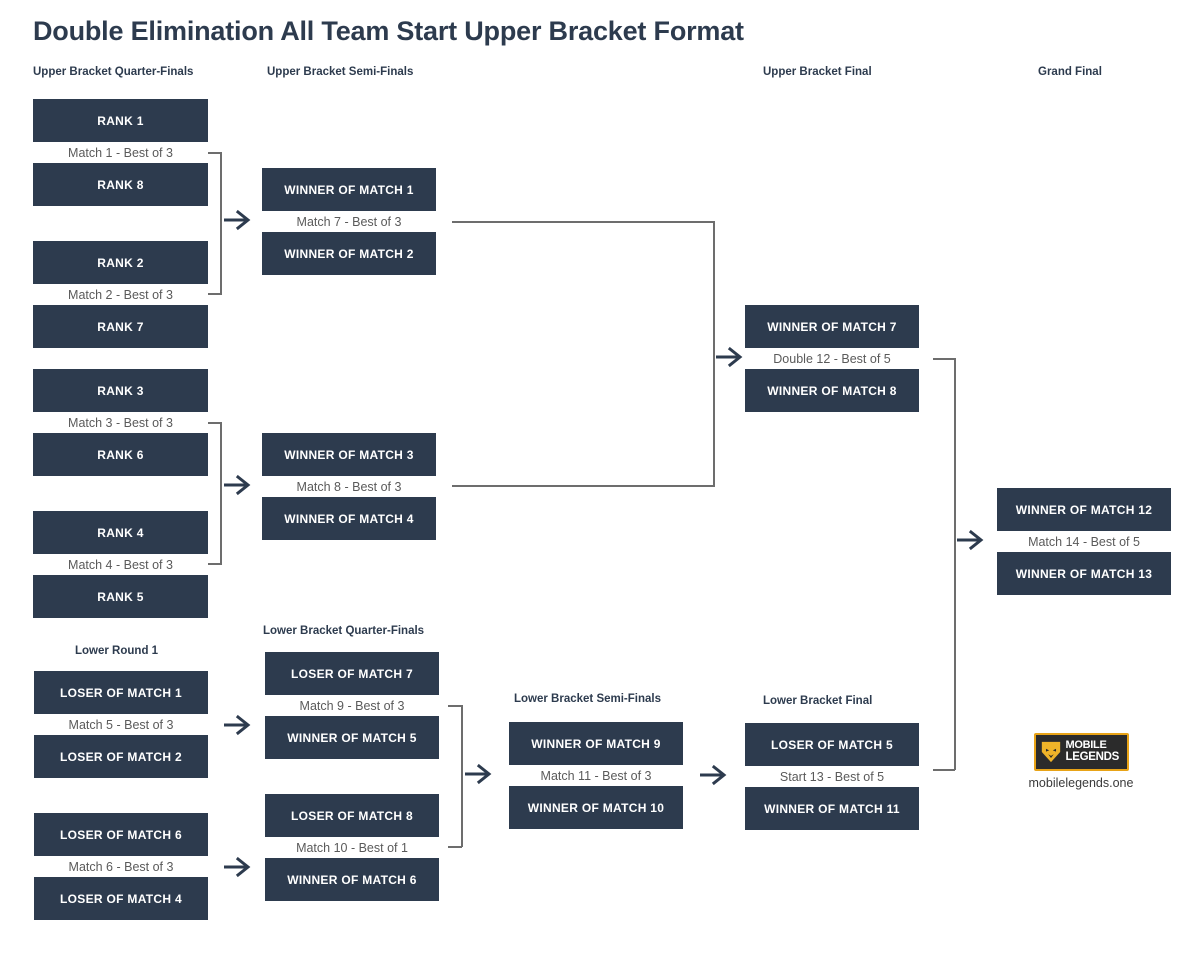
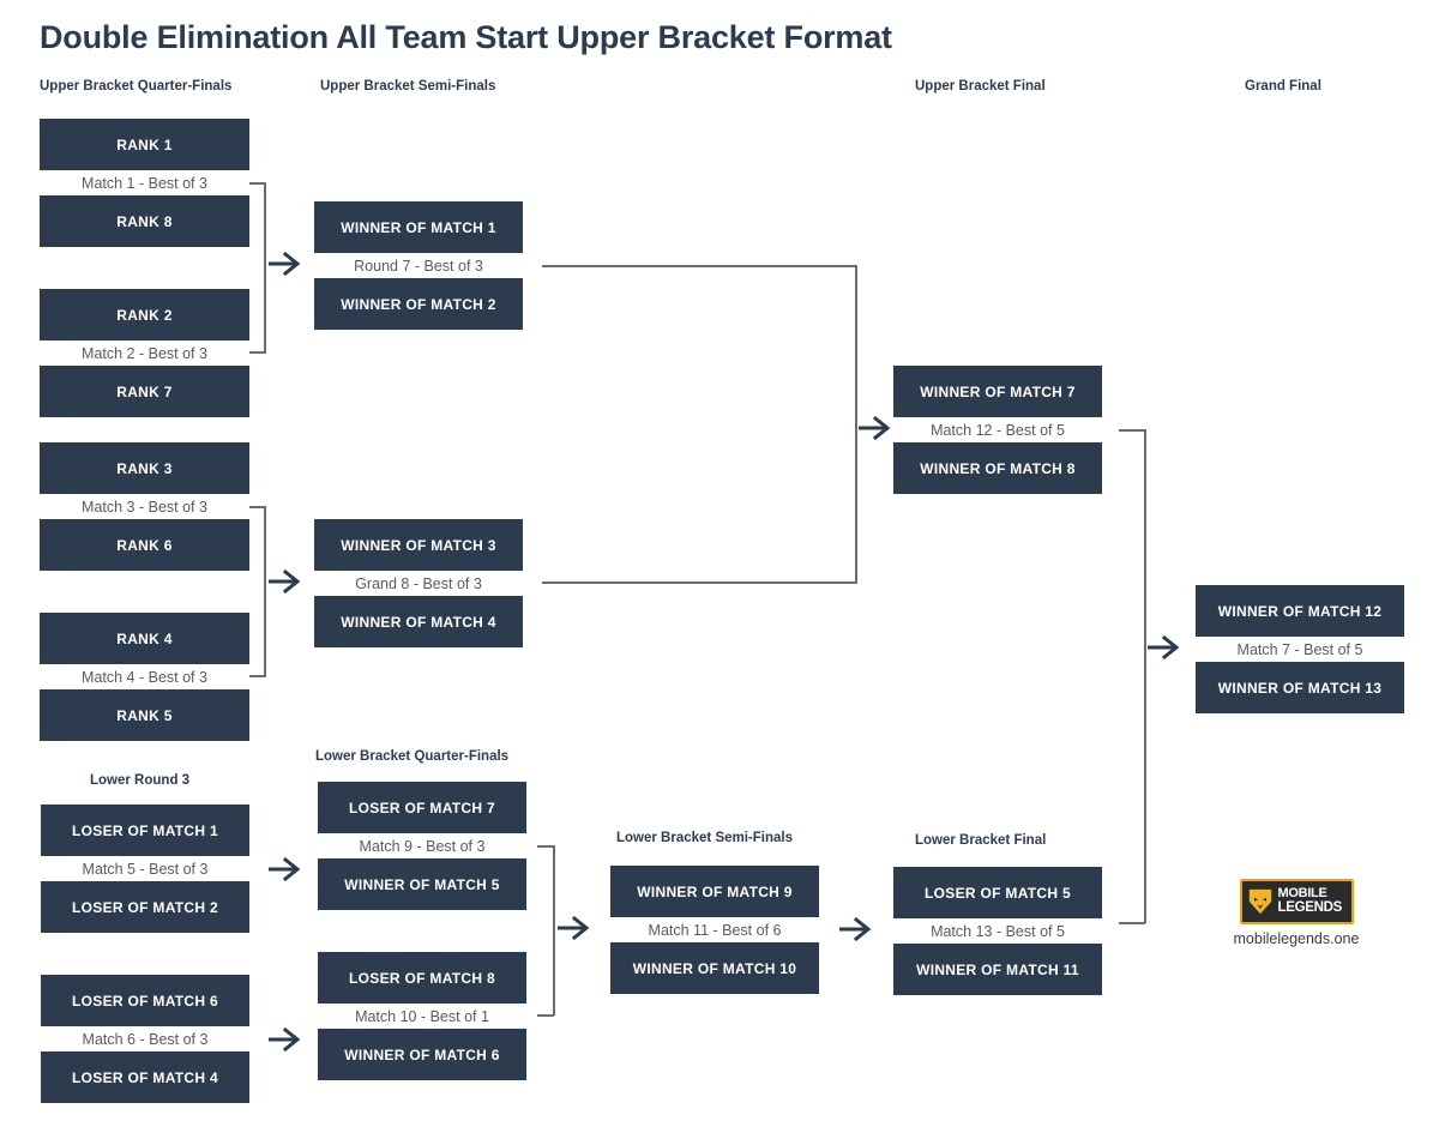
  Double Elimination All Team Start Upper Bracket Format
  Upper Bracket Quarter-Finals
  Upper Bracket Semi-Finals
  Upper Bracket Final
  Grand Final
- Lower Round 1
+ Lower Round 3
  Lower Bracket Quarter-Finals
  Lower Bracket Semi-Finals
  Lower Bracket Final
  RANK 1
  Match 1 - Best of 3
  RANK 8
  RANK 2
  Match 2 - Best of 3
  RANK 7
  RANK 3
  Match 3 - Best of 3
  RANK 6
  RANK 4
  Match 4 - Best of 3
  RANK 5
  WINNER OF MATCH 1
- Match 7 - Best of 3
+ Round 7 - Best of 3
  WINNER OF MATCH 2
  WINNER OF MATCH 3
- Match 8 - Best of 3
+ Grand 8 - Best of 3
  WINNER OF MATCH 4
  WINNER OF MATCH 7
- Double 12 - Best of 5
+ Match 12 - Best of 5
  WINNER OF MATCH 8
  LOSER OF MATCH 1
  Match 5 - Best of 3
  LOSER OF MATCH 2
  LOSER OF MATCH 6
  Match 6 - Best of 3
  LOSER OF MATCH 4
  LOSER OF MATCH 7
  Match 9 - Best of 3
  WINNER OF MATCH 5
  LOSER OF MATCH 8
  Match 10 - Best of 1
  WINNER OF MATCH 6
  WINNER OF MATCH 9
- Match 11 - Best of 3
+ Match 11 - Best of 6
  WINNER OF MATCH 10
  LOSER OF MATCH 5
- Start 13 - Best of 5
+ Match 13 - Best of 5
  WINNER OF MATCH 11
  WINNER OF MATCH 12
- Match 14 - Best of 5
+ Match 7 - Best of 5
  WINNER OF MATCH 13
  MOBILE
  LEGENDS
  mobilelegends.one
